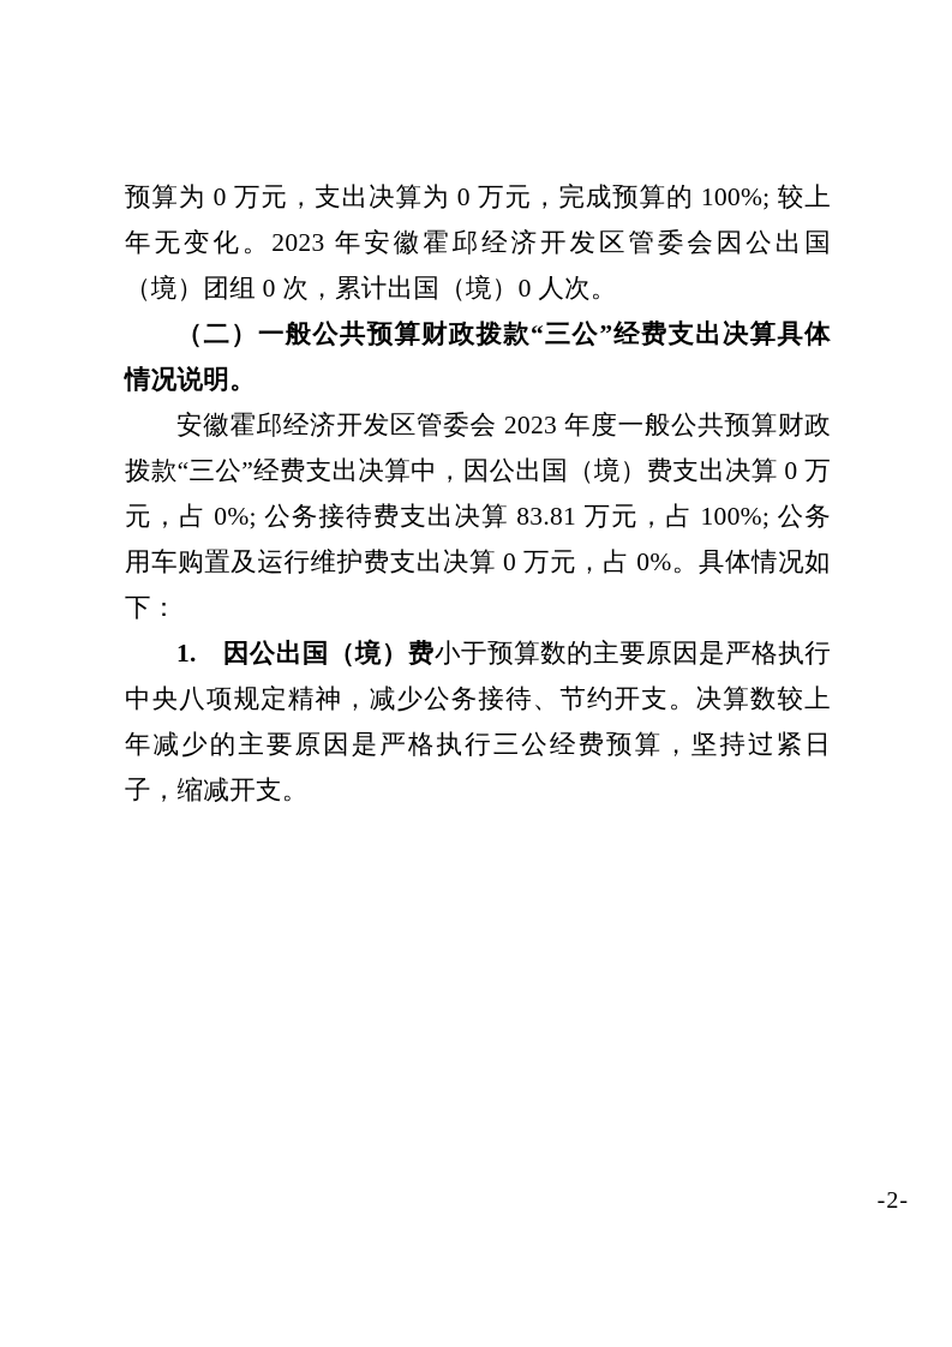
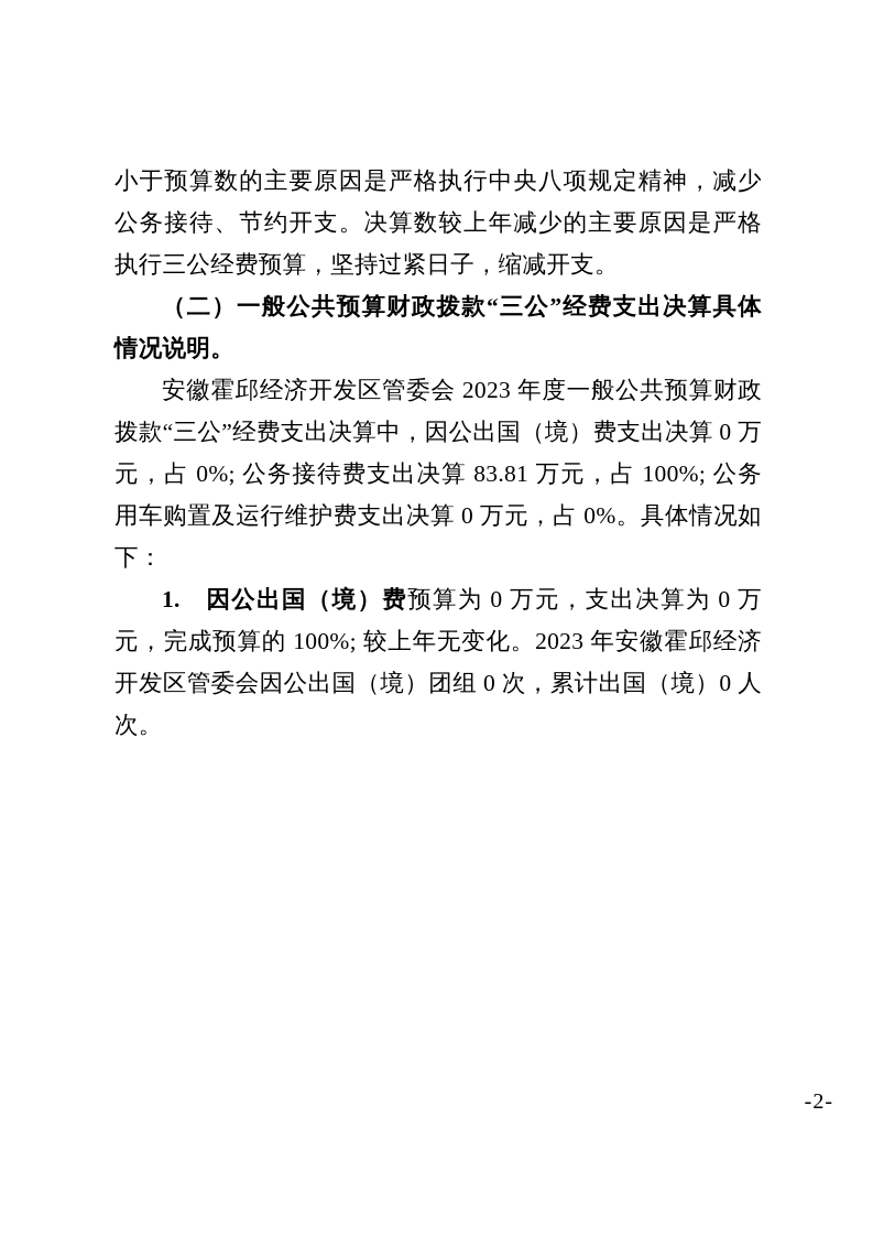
- 预算为 0 万元，支出决算为 0 万元，完成预算的 100%; 较上年无变化。2023 年安徽霍邱经济开发区管委会因公出国（境）团组 0 次，累计出国（境）0 人次。
+ 小于预算数的主要原因是严格执行中央八项规定精神，减少公务接待、节约开支。决算数较上年减少的主要原因是严格执行三公经费预算，坚持过紧日子，缩减开支。
  （二）一般公共预算财政拨款“三公”经费支出决算具体情况说明。
  安徽霍邱经济开发区管委会 2023 年度一般公共预算财政拨款“三公”经费支出决算中，因公出国（境）费支出决算 0 万元，占 0%; 公务接待费支出决算 83.81 万元，占 100%; 公务用车购置及运行维护费支出决算 0 万元，占 0%。具体情况如下：
- 1. 因公出国（境）费小于预算数的主要原因是严格执行中央八项规定精神，减少公务接待、节约开支。决算数较上年减少的主要原因是严格执行三公经费预算，坚持过紧日子，缩减开支。
+ 1. 因公出国（境）费预算为 0 万元，支出决算为 0 万元，完成预算的 100%; 较上年无变化。2023 年安徽霍邱经济开发区管委会因公出国（境）团组 0 次，累计出国（境）0 人次。
  -2-
